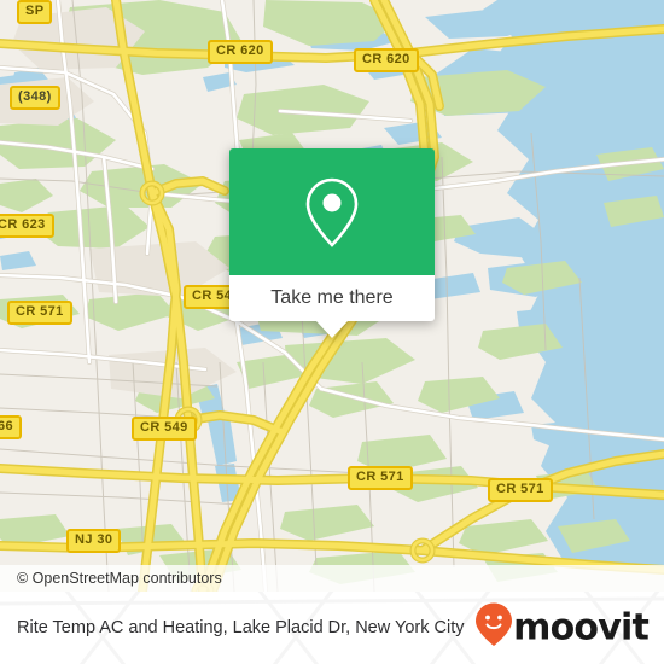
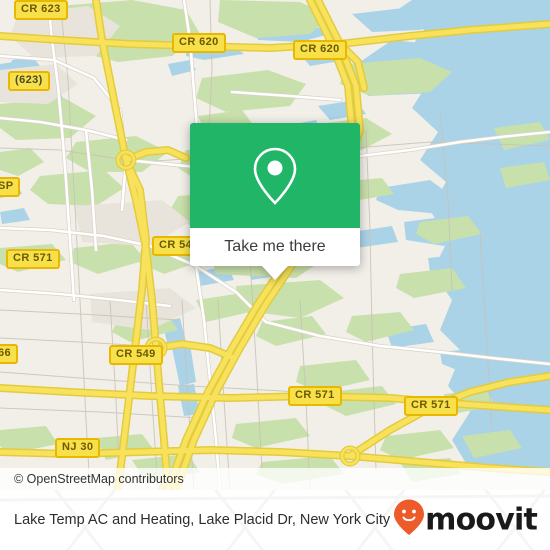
- SP
+ CR 623
  CR 620
  CR 620
- (348)
+ (623)
- CR 623
+ SP
  CR 571
  CR 54
  66
  CR 549
  CR 571
  CR 571
  NJ 30
  Take me there
  © OpenStreetMap contributors
- Rite Temp AC and Heating, Lake Placid Dr, New York City
+ Lake Temp AC and Heating, Lake Placid Dr, New York City
  moovit
